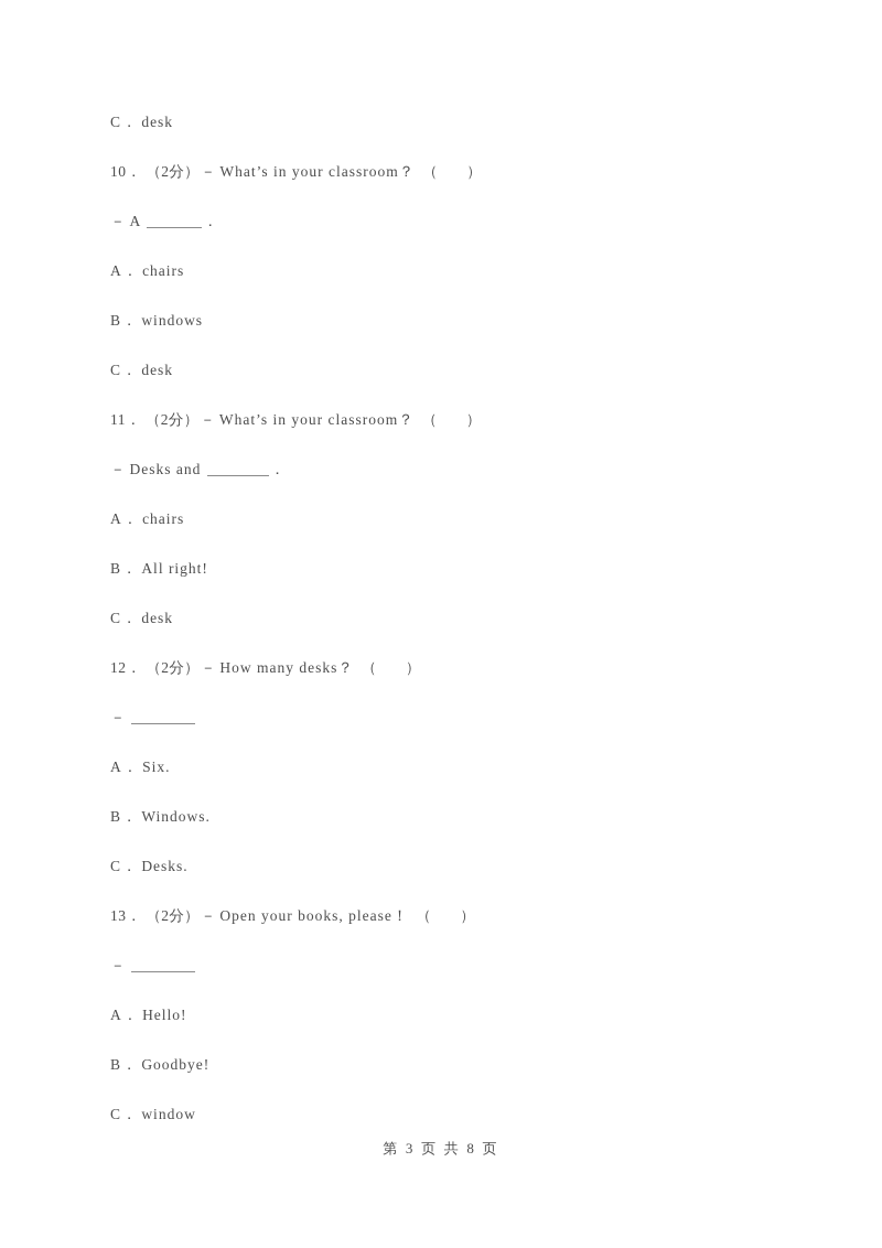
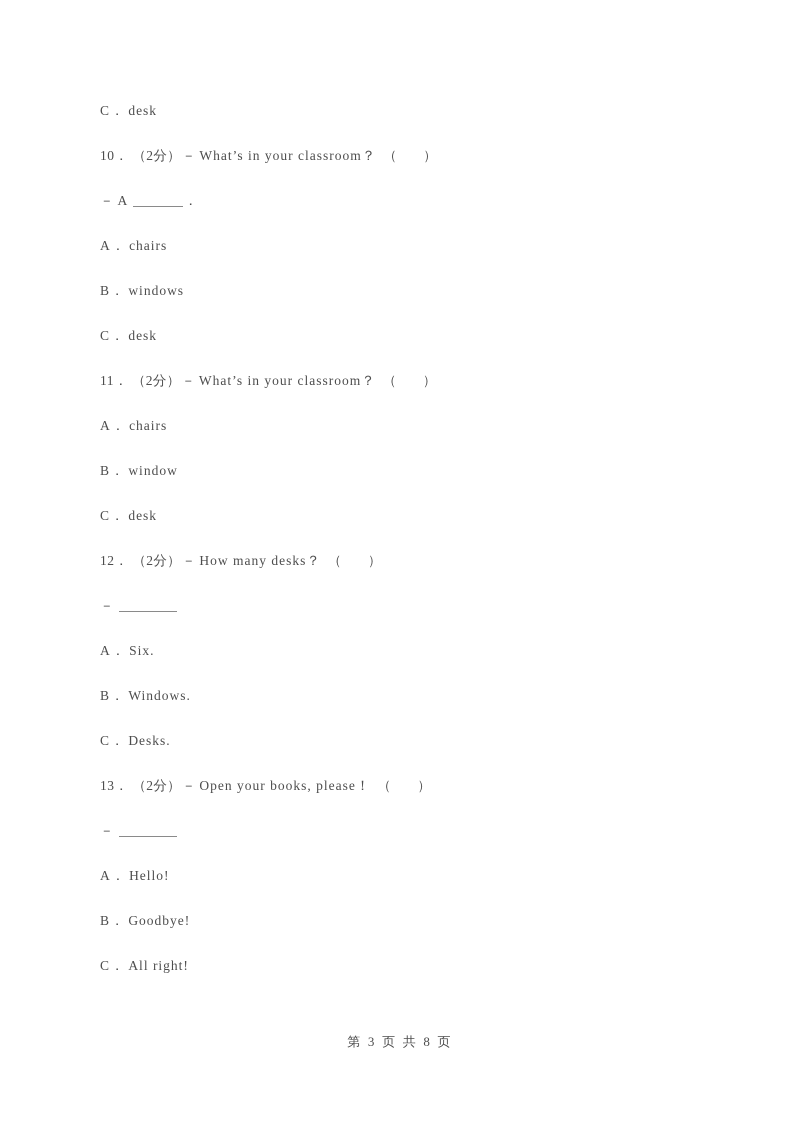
  C． desk
  10． （2分）－ What’s in your classroom？ （ ）
  － A ．
  A． chairs
  B． windows
  C． desk
  11． （2分）－ What’s in your classroom？ （ ）
- － Desks and ．
  A． chairs
- B． All right!
+ B． window
  C． desk
  12． （2分）－ How many desks？ （ ）
  －
  A． Six.
  B． Windows.
  C． Desks.
  13． （2分）－ Open your books, please！ （ ）
  －
  A． Hello!
  B． Goodbye!
- C． window
+ C． All right!
  第 3 页 共 8 页
